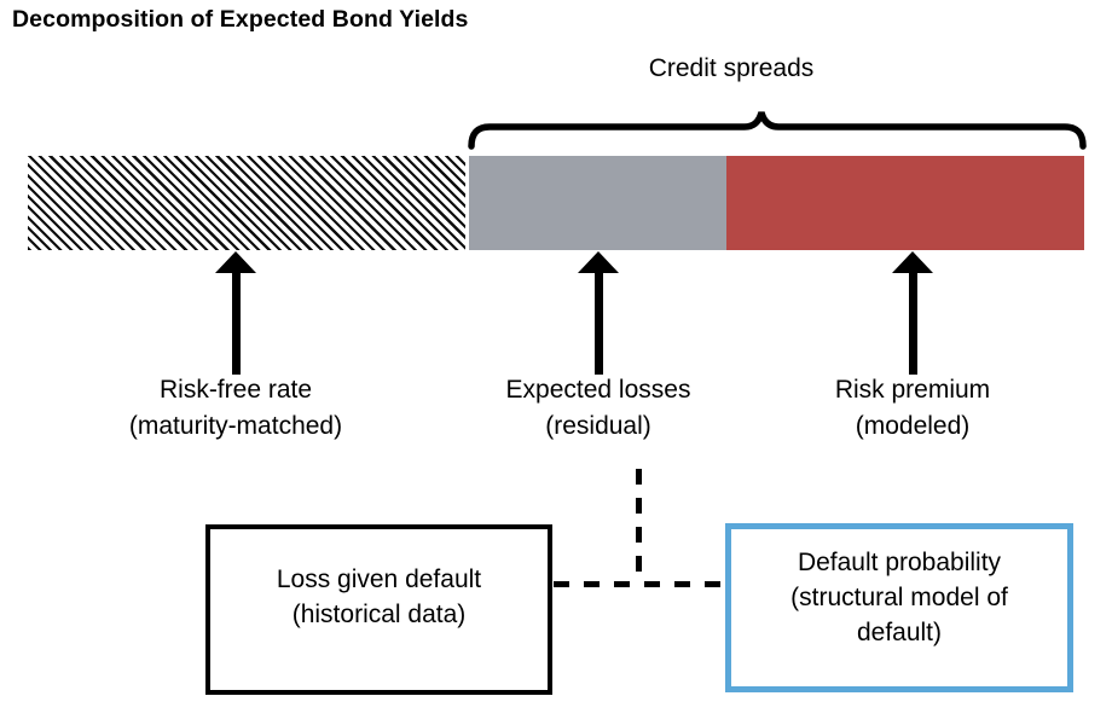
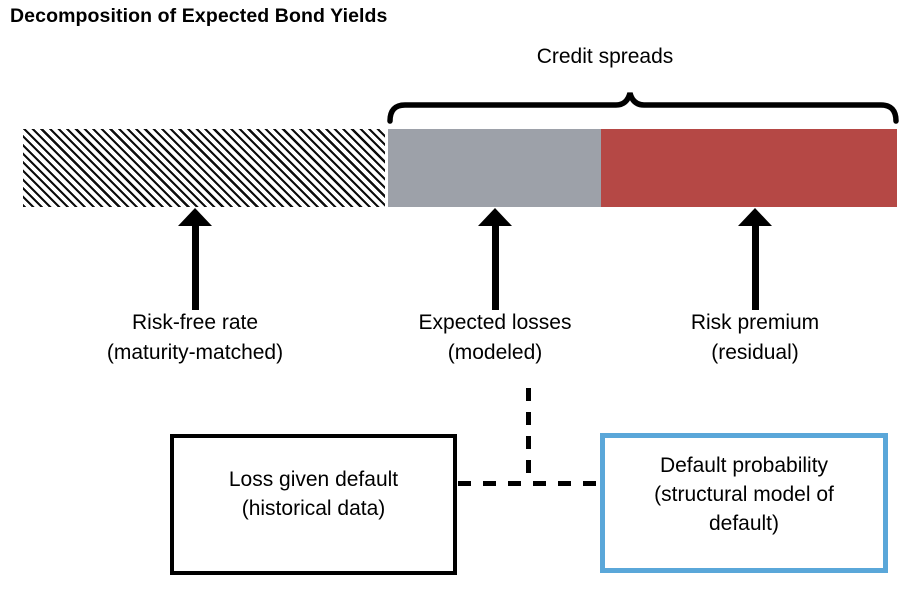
  Decomposition of Expected Bond Yields
  Credit spreads
  Risk-free rate
  (maturity-matched)
  Expected losses
- (residual)
+ (modeled)
  Risk premium
- (modeled)
+ (residual)
  Loss given default
  (historical data)
  Default probability
  (structural model of
  default)
